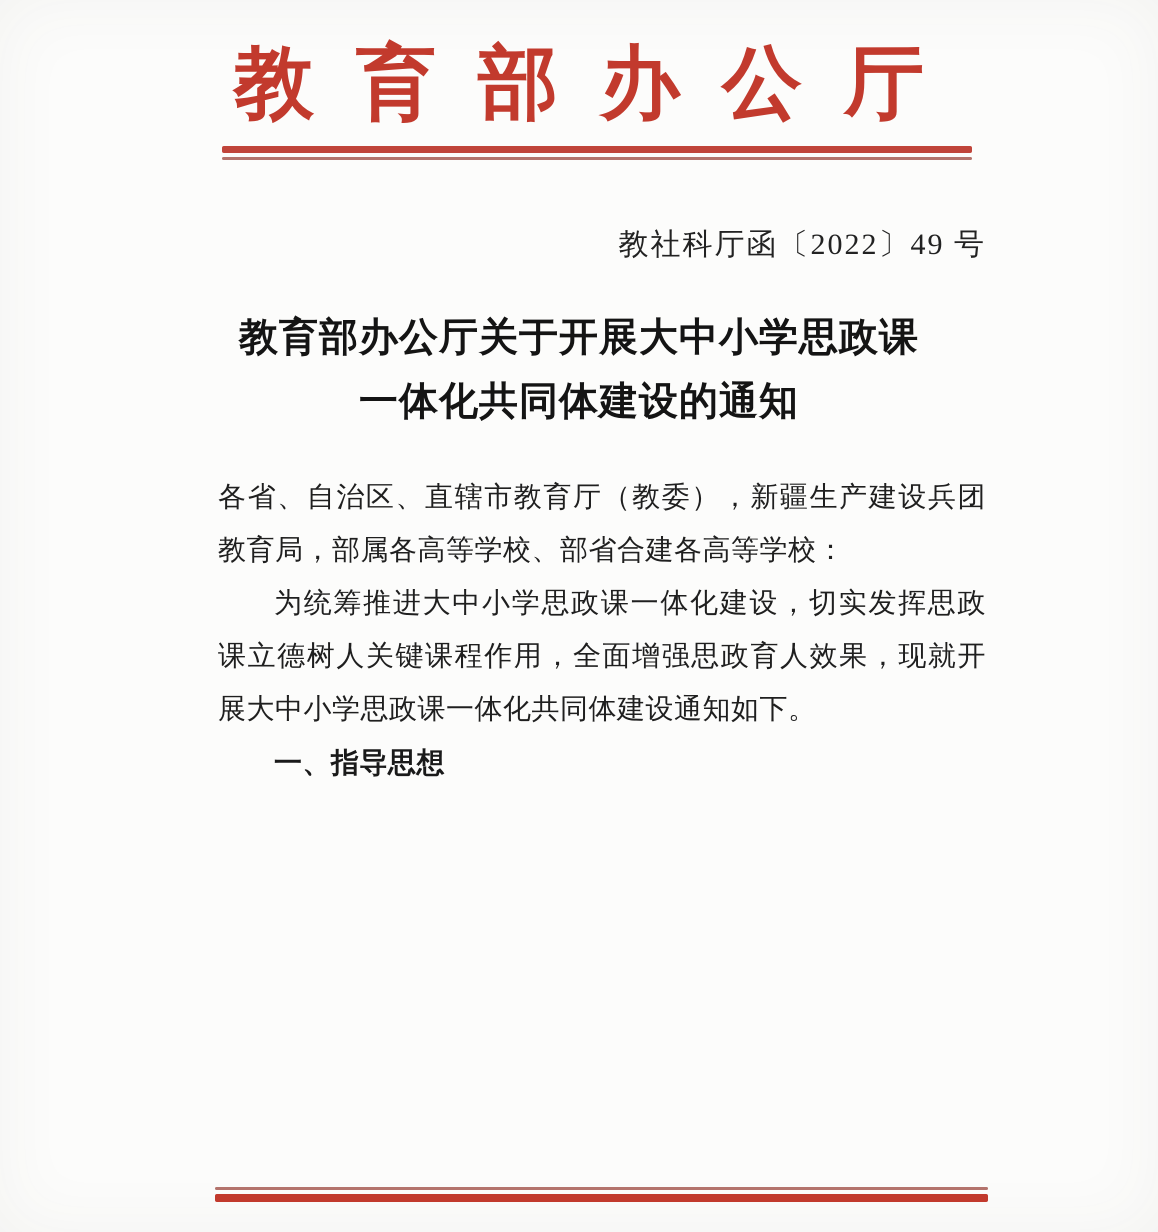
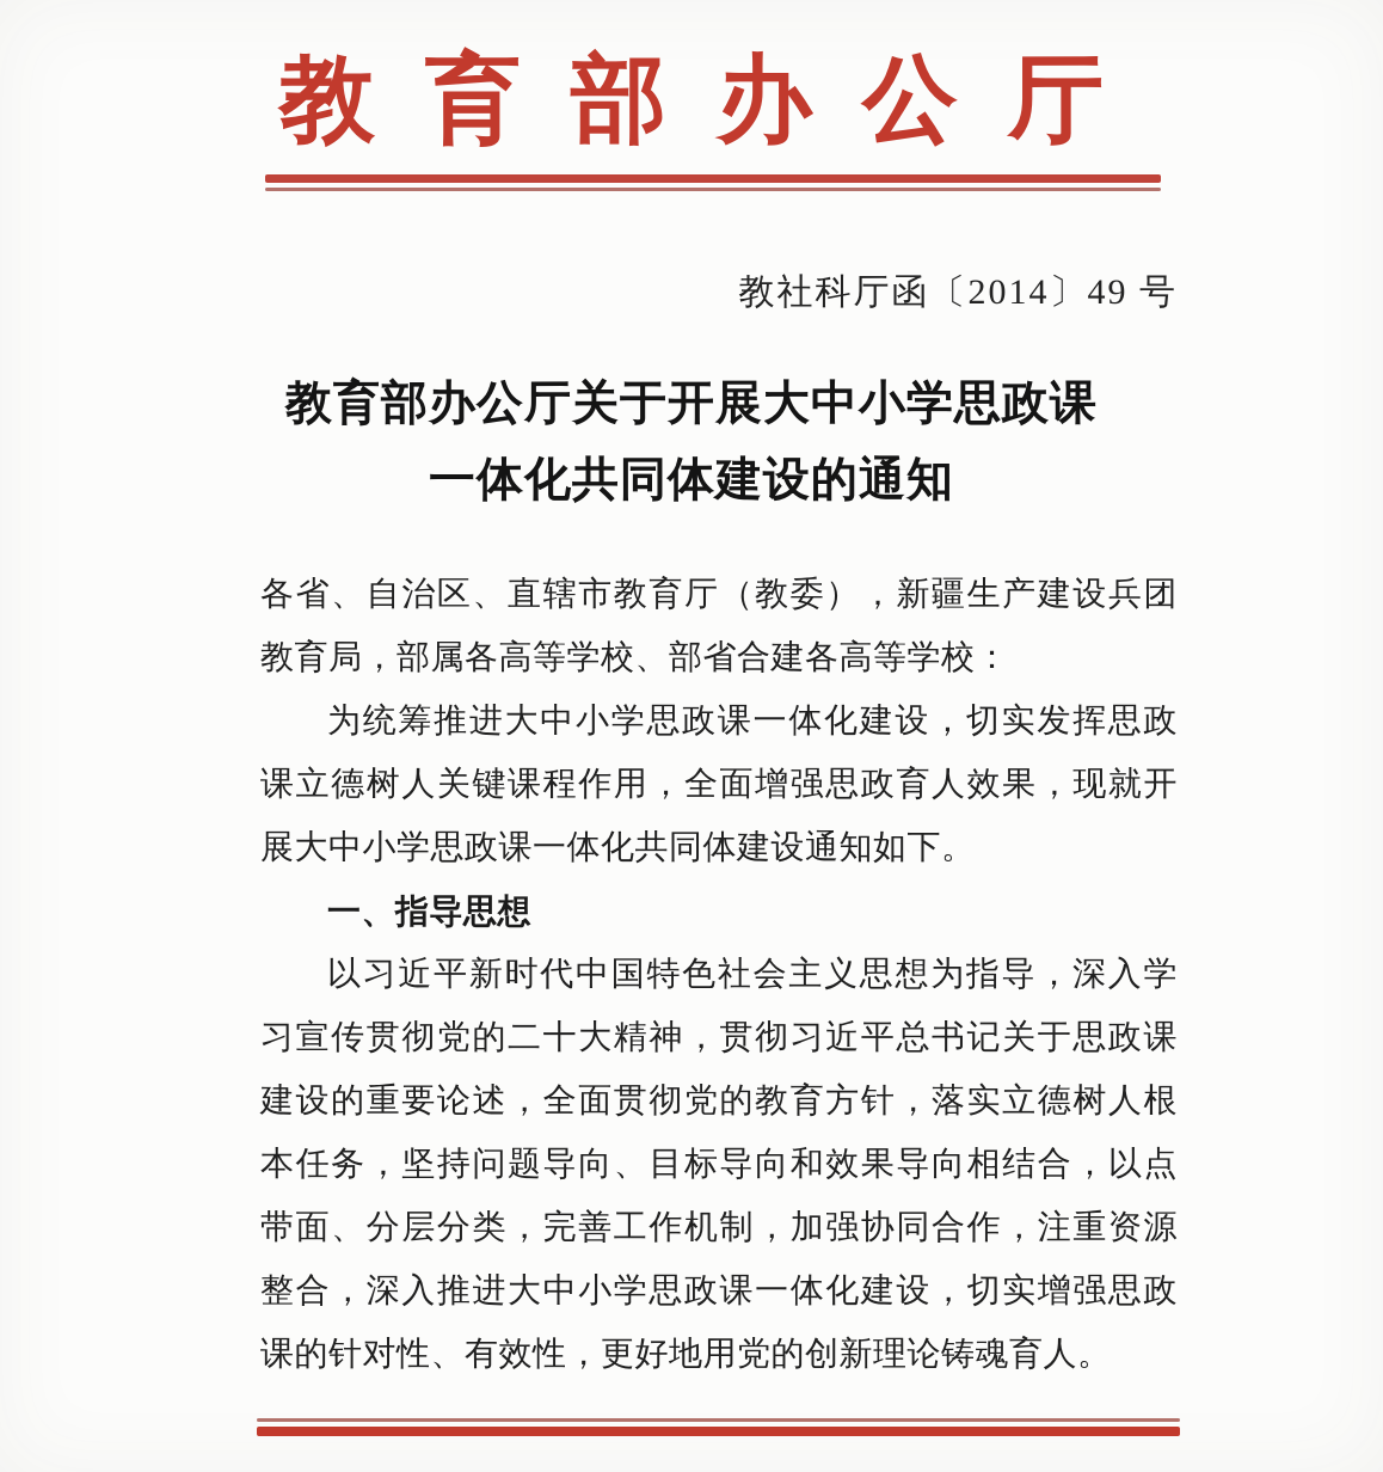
  教育部办公厅
- 教社科厅函〔2022〕49 号
+ 教社科厅函〔2014〕49 号
  教育部办公厅关于开展大中小学思政课
  一体化共同体建设的通知
  各省、自治区、直辖市教育厅（教委），新疆生产建设兵团教育局，部属各高等学校、部省合建各高等学校：
  为统筹推进大中小学思政课一体化建设，切实发挥思政课立德树人关键课程作用，全面增强思政育人效果，现就开展大中小学思政课一体化共同体建设通知如下。
  一、指导思想
+ 以习近平新时代中国特色社会主义思想为指导，深入学习宣传贯彻党的二十大精神，贯彻习近平总书记关于思政课建设的重要论述，全面贯彻党的教育方针，落实立德树人根本任务，坚持问题导向、目标导向和效果导向相结合，以点带面、分层分类，完善工作机制，加强协同合作，注重资源整合，深入推进大中小学思政课一体化建设，切实增强思政课的针对性、有效性，更好地用党的创新理论铸魂育人。
